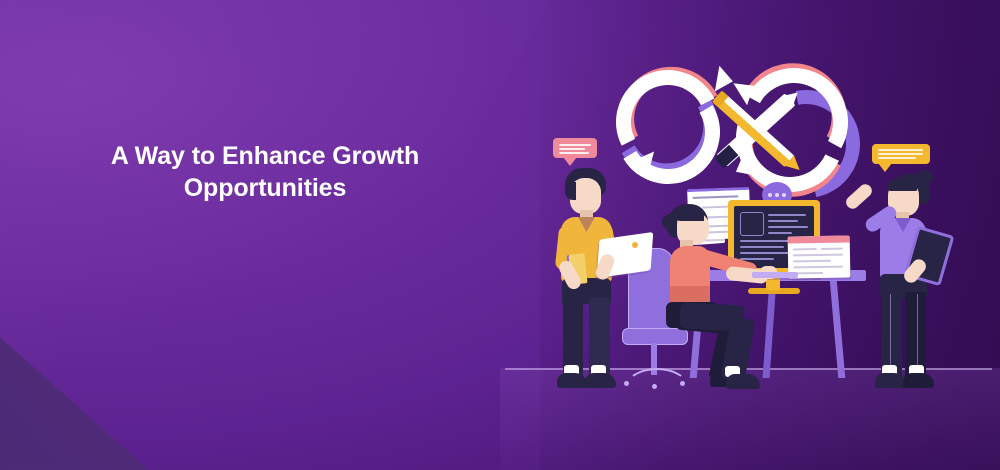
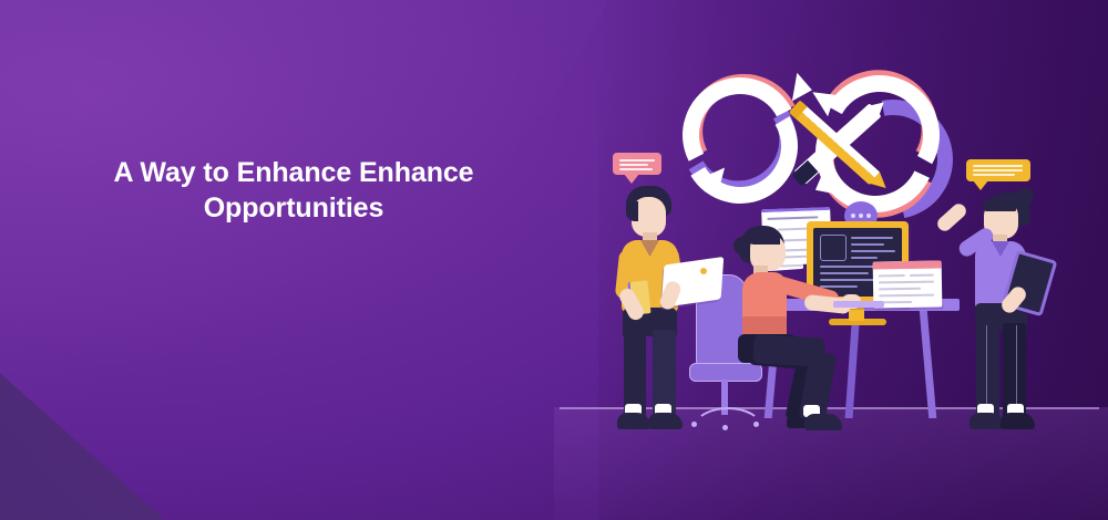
- A Way to Enhance Growth
+ A Way to Enhance Enhance
  Opportunities
